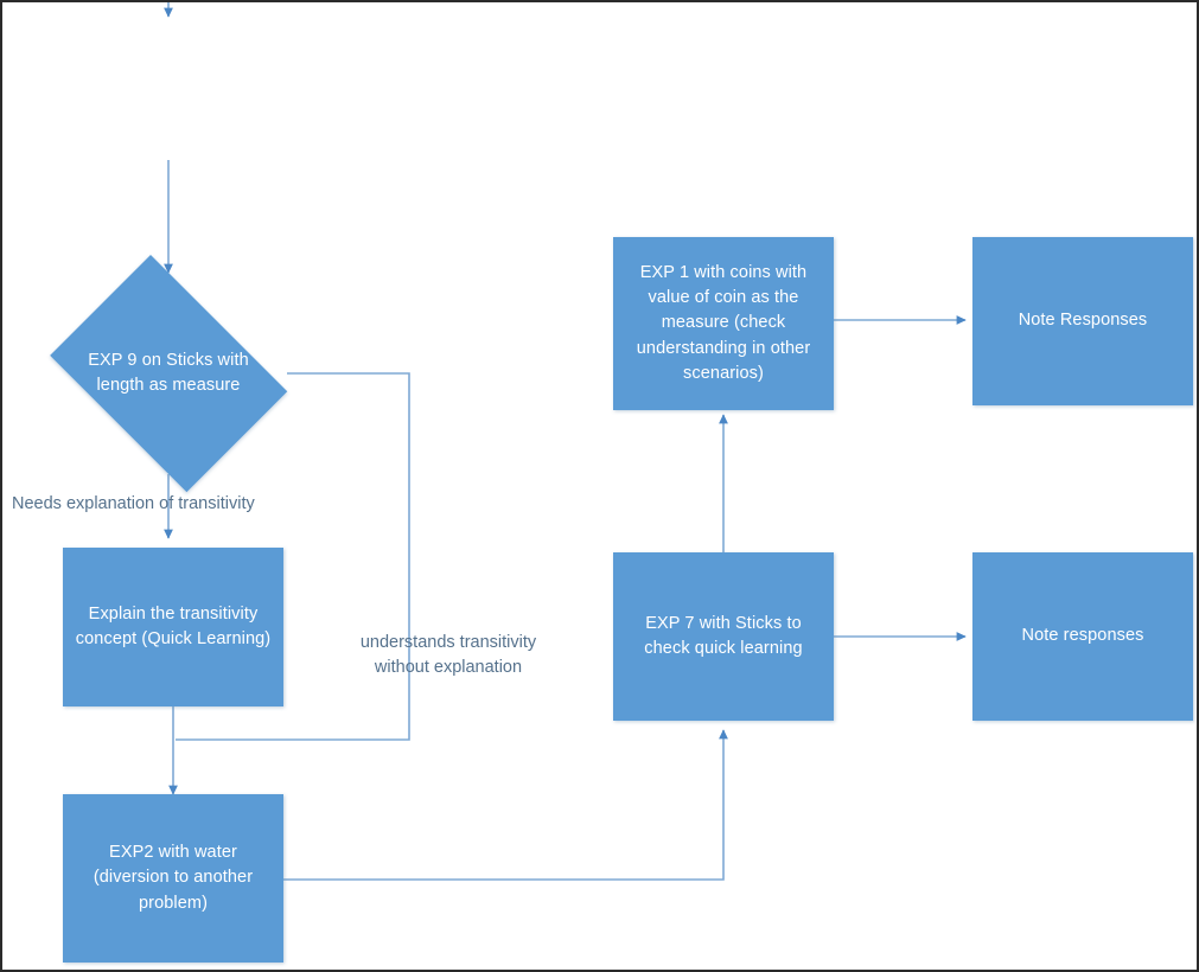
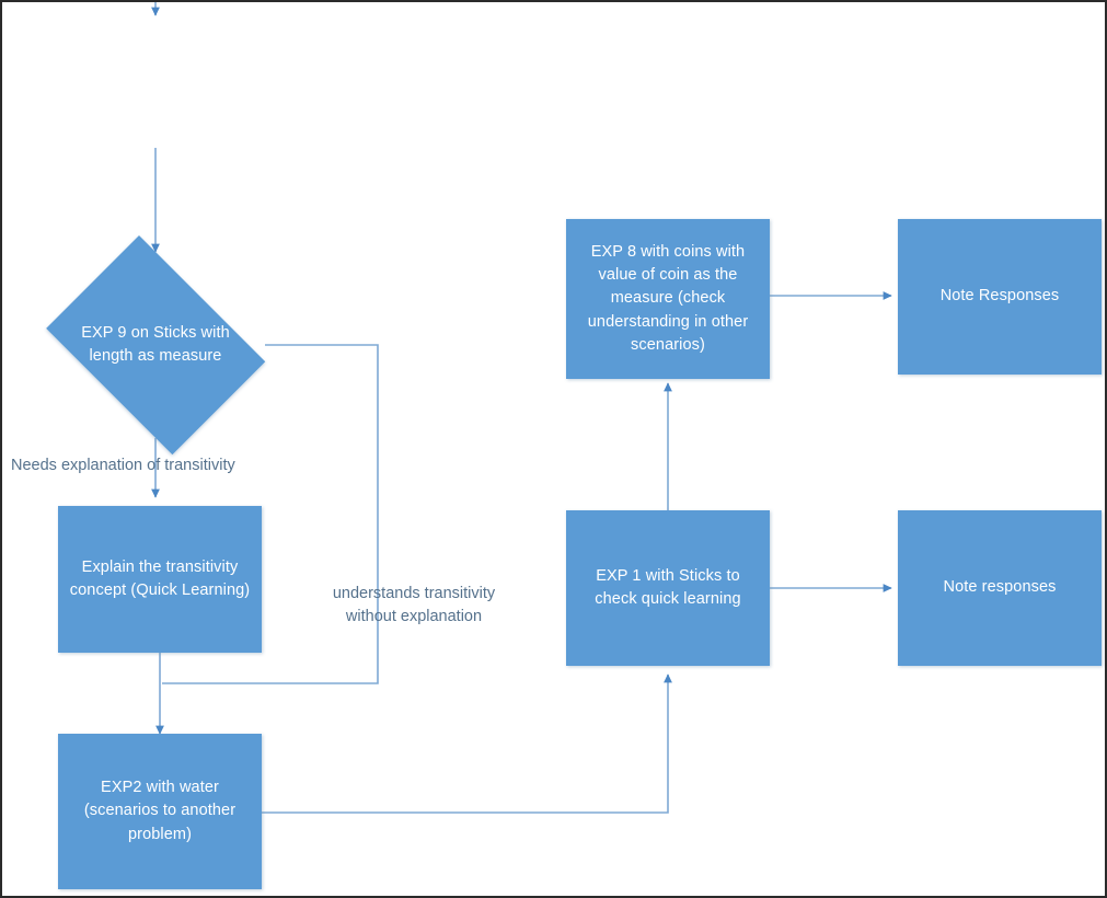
  EXP 9 on Sticks with length as measure
  Explain the transitivity concept (Quick Learning)
- EXP2 with water (diversion to another problem)
+ EXP2 with water (scenarios to another problem)
- EXP 7 with Sticks to check quick learning
+ EXP 1 with Sticks to check quick learning
  Note responses
- EXP 1 with coins with value of coin as the measure (check understanding in other scenarios)
+ EXP 8 with coins with value of coin as the measure (check understanding in other scenarios)
  Note Responses
  Needs explanation of transitivity
  understands transitivity
  without explanation
